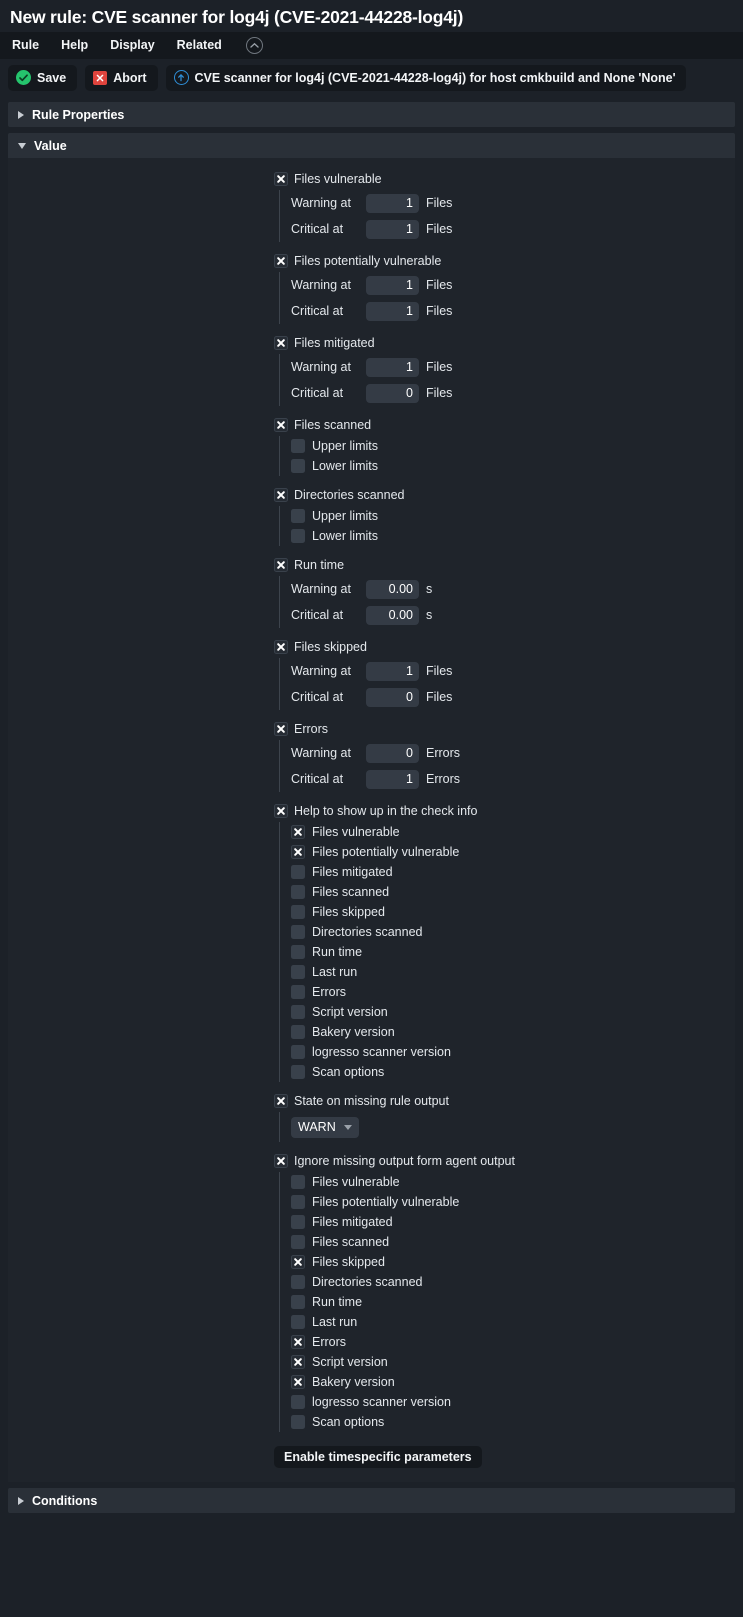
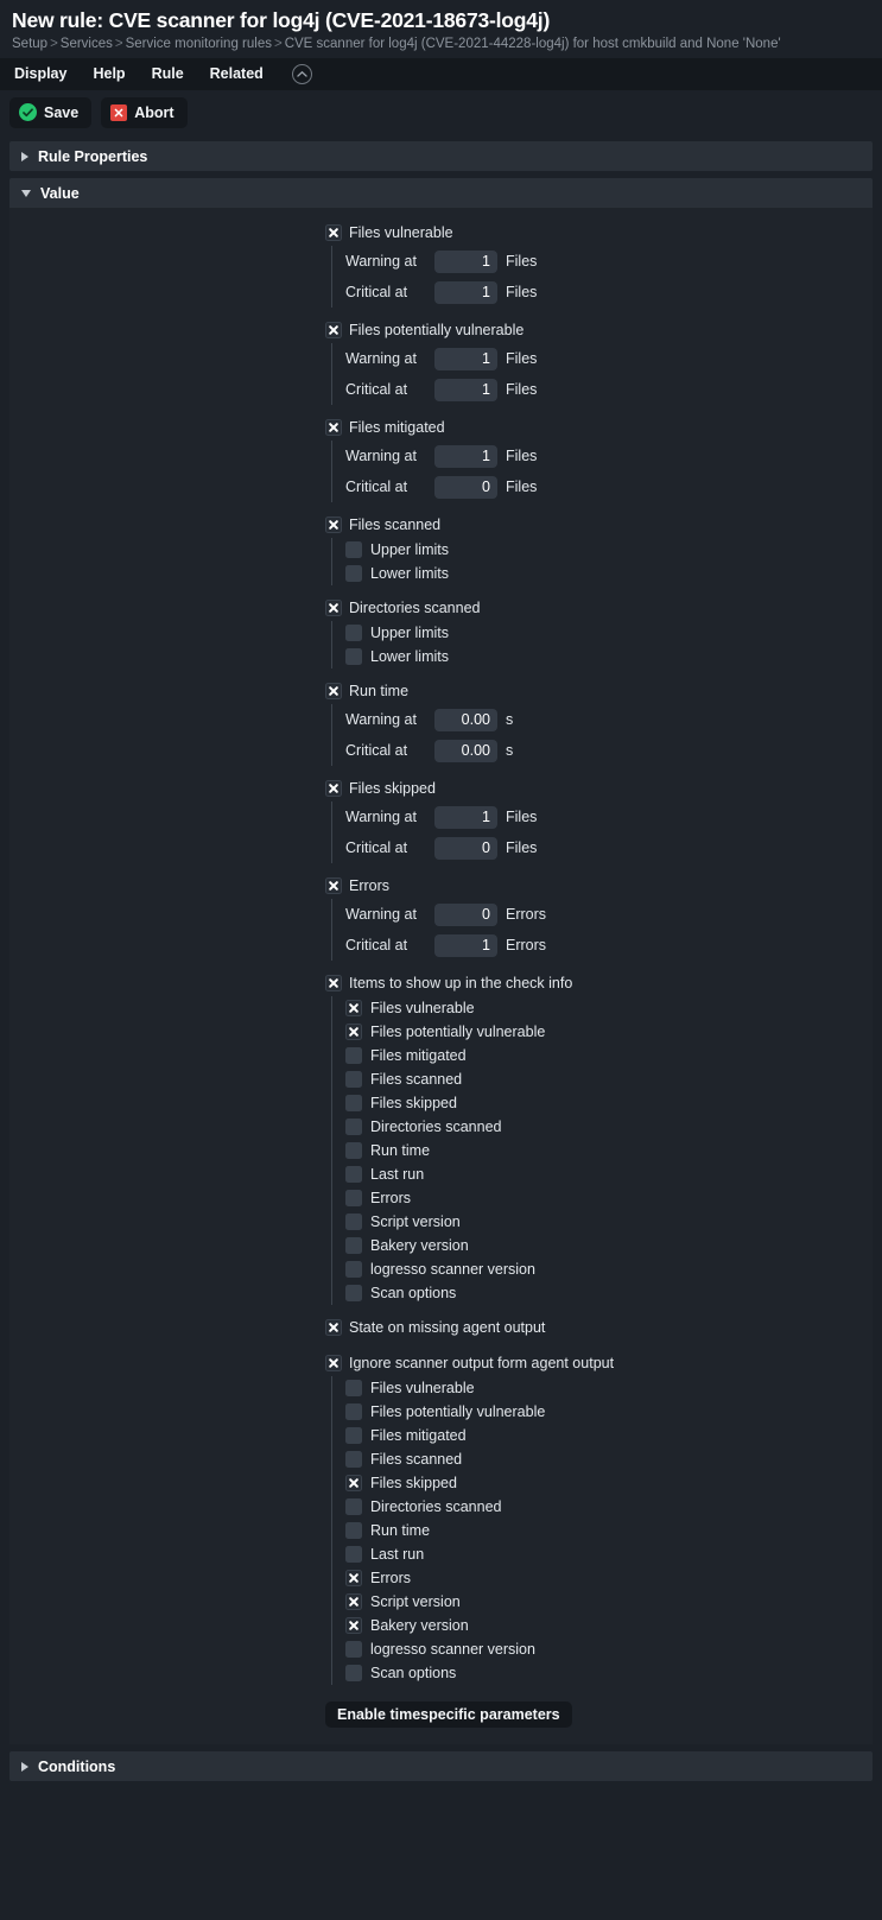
- New rule: CVE scanner for log4j (CVE-2021-44228-log4j)
+ New rule: CVE scanner for log4j (CVE-2021-18673-log4j)
+ Setup > Services > Service monitoring rules > CVE scanner for log4j (CVE-2021-44228-log4j) for host cmkbuild and None 'None'
- Rule
+ Display
  Help
- Display
+ Rule
  Related
  Save
  Abort
- CVE scanner for log4j (CVE-2021-44228-log4j) for host cmkbuild and None 'None'
  Rule Properties
  Value
  Files vulnerable
  Warning at
  1
  Files
  Critical at
  1
  Files
  Files potentially vulnerable
  Warning at
  1
  Files
  Critical at
  1
  Files
  Files mitigated
  Warning at
  1
  Files
  Critical at
  0
  Files
  Files scanned
  Upper limits
  Lower limits
  Directories scanned
  Upper limits
  Lower limits
  Run time
  Warning at
  0.00
  s
  Critical at
  0.00
  s
  Files skipped
  Warning at
  1
  Files
  Critical at
  0
  Files
  Errors
  Warning at
  0
  Errors
  Critical at
  1
  Errors
- Help to show up in the check info
+ Items to show up in the check info
  Files vulnerable
  Files potentially vulnerable
  Files mitigated
  Files scanned
  Files skipped
  Directories scanned
  Run time
  Last run
  Errors
  Script version
  Bakery version
  logresso scanner version
  Scan options
- State on missing rule output
+ State on missing agent output
- WARN
- Ignore missing output form agent output
+ Ignore scanner output form agent output
  Files vulnerable
  Files potentially vulnerable
  Files mitigated
  Files scanned
  Files skipped
  Directories scanned
  Run time
  Last run
  Errors
  Script version
  Bakery version
  logresso scanner version
  Scan options
  Enable timespecific parameters
  Conditions
